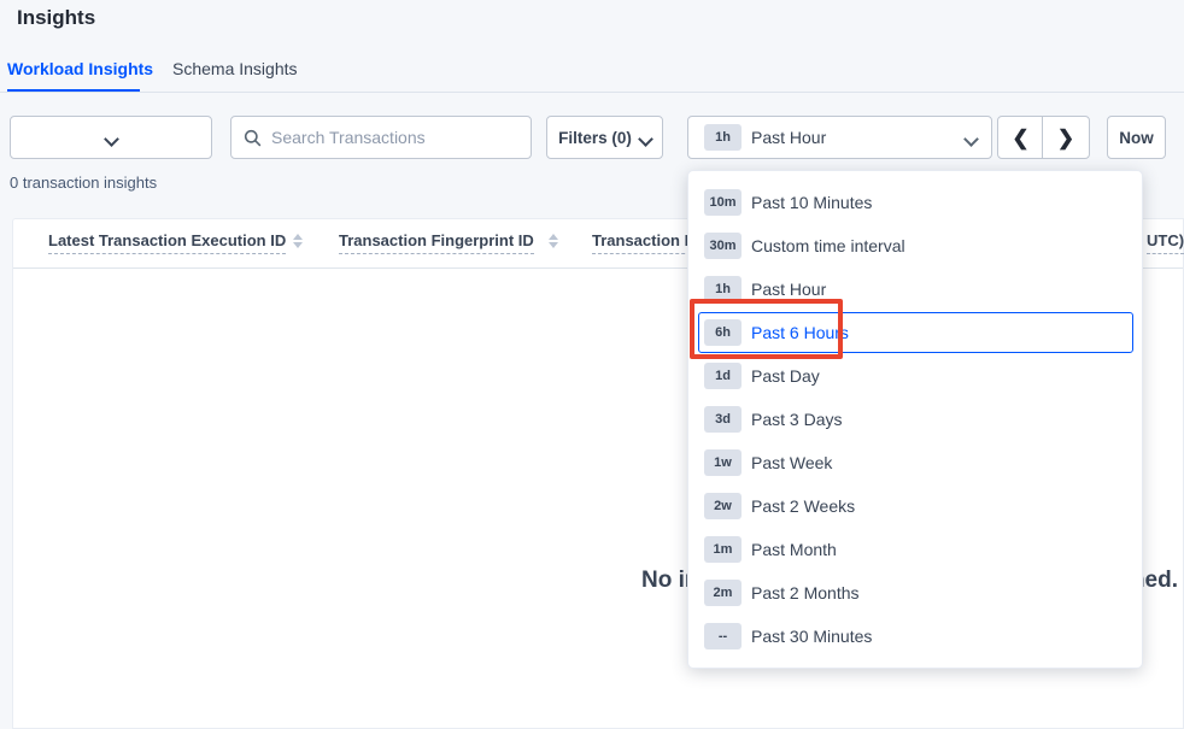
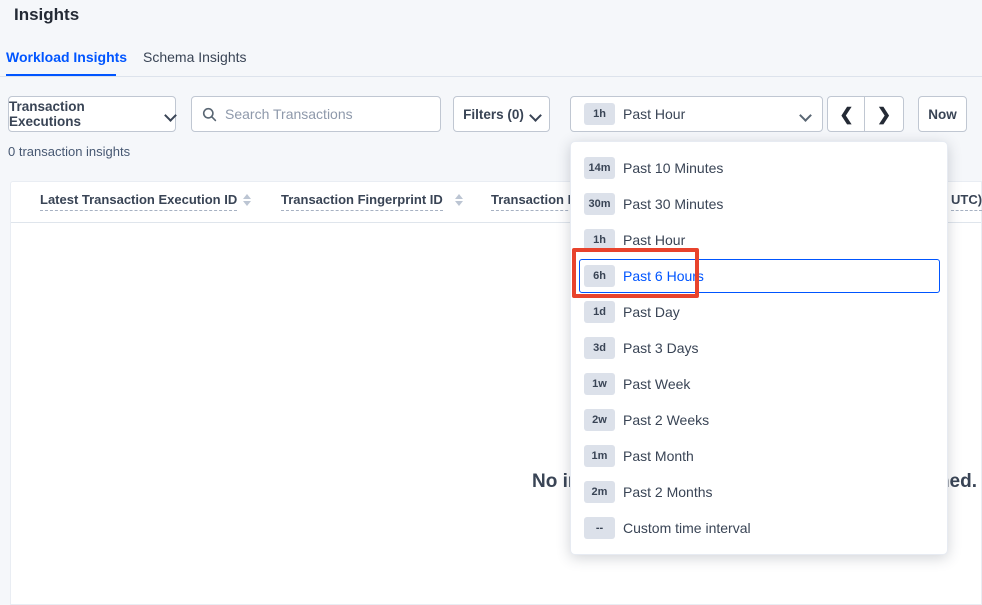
  Insights
  Workload Insights
  Schema Insights
+ Transaction Executions
  Search Transactions
  Filters (0)
  1h
  Past Hour
  ❮
  ❯
  Now
  0 transaction insights
  Latest Transaction Execution ID
  Transaction Fingerprint ID
  Transaction
  UTC)
  No i
  ed.
- 10m
+ 14m
  Past 10 Minutes
  30m
- Custom time interval
+ Past 30 Minutes
  1h
  Past Hour
  6h
  Past 6 Hours
  1d
  Past Day
  3d
  Past 3 Days
  1w
  Past Week
  2w
  Past 2 Weeks
  1m
  Past Month
  2m
  Past 2 Months
  --
- Past 30 Minutes
+ Custom time interval
